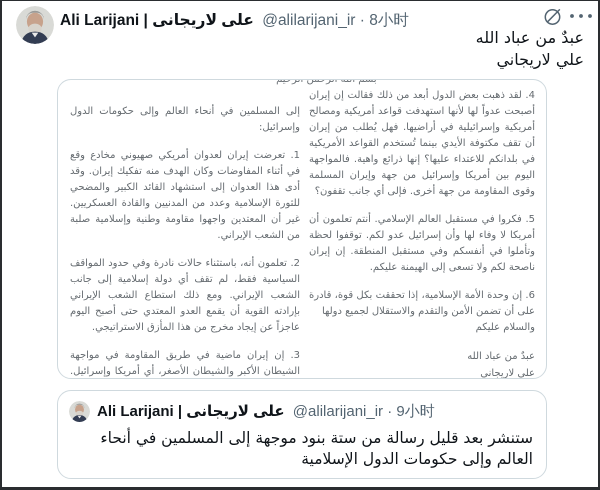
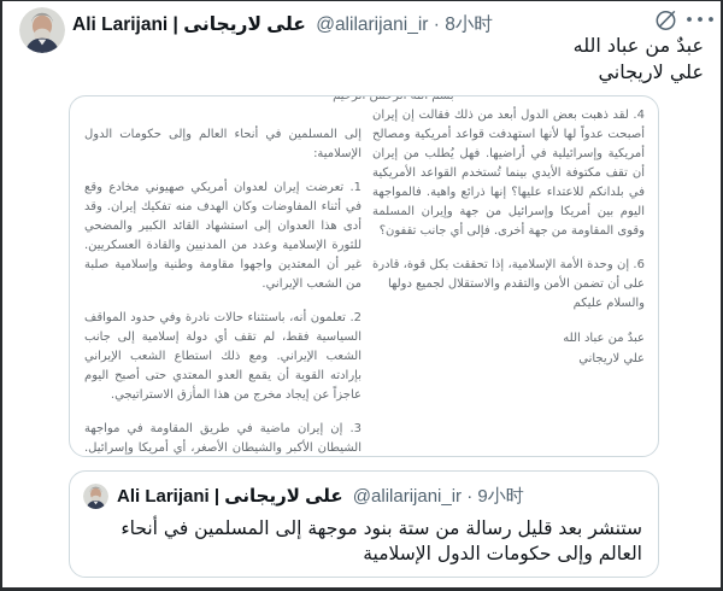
  Ali Larijani | على لاريجانى @alilarijani_ir · 8小时
  عبدٌ من عباد الله
  علي لاريجاني
  بسم الله الرحمن الرحيم
- إلى المسلمين في أنحاء العالم وإلى حكومات الدول وإسرائيل:
+ إلى المسلمين في أنحاء العالم وإلى حكومات الدول الإسلامية:
  1. تعرضت إيران لعدوان أمريكي صهيوني مخادع وقع في أثناء المفاوضات وكان الهدف منه تفكيك إيران. وقد أدى هذا العدوان إلى استشهاد القائد الكبير والمضحي للثورة الإسلامية وعدد من المدنيين والقادة العسكريين. غير أن المعتدين واجهوا مقاومة وطنية وإسلامية صلبة من الشعب الإيراني.
  2. تعلمون أنه، باستثناء حالات نادرة وفي حدود المواقف السياسية فقط، لم تقف أي دولة إسلامية إلى جانب الشعب الإيراني. ومع ذلك استطاع الشعب الإيراني بإرادته القوية أن يقمع العدو المعتدي حتى أصبح اليوم عاجزاً عن إيجاد مخرج من هذا المأزق الاستراتيجي.
  4. لقد ذهبت بعض الدول أبعد من ذلك فقالت إن إيران أصبحت عدواً لها لأنها استهدفت قواعد أمريكية ومصالح أمريكية وإسرائيلية في أراضيها. فهل يُطلب من إيران أن تقف مكتوفة الأيدي بينما تُستخدم القواعد الأمريكية في بلدانكم للاعتداء عليها؟ إنها ذرائع واهية. فالمواجهة اليوم بين أمريكا وإسرائيل من جهة وإيران المسلمة وقوى المقاومة من جهة أخرى. فإلى أي جانب تقفون؟
- 5. فكروا في مستقبل العالم الإسلامي. أنتم تعلمون أن أمريكا لا وفاء لها وأن إسرائيل عدو لكم. توقفوا لحظة وتأملوا في أنفسكم وفي مستقبل المنطقة. إن إيران ناصحة لكم ولا تسعى إلى الهيمنة عليكم.
  6. إن وحدة الأمة الإسلامية، إذا تحققت بكل قوة، قادرة على أن تضمن الأمن والتقدم والاستقلال لجميع دولها
  والسلام عليكم
  عبدٌ من عباد الله
  علي لاريجاني
  Ali Larijani | على لاريجانى @alilarijani_ir · 9小时
  ستنشر بعد قليل رسالة من ستة بنود موجهة إلى المسلمين في أنحاء العالم وإلى حكومات الدول الإسلامية
